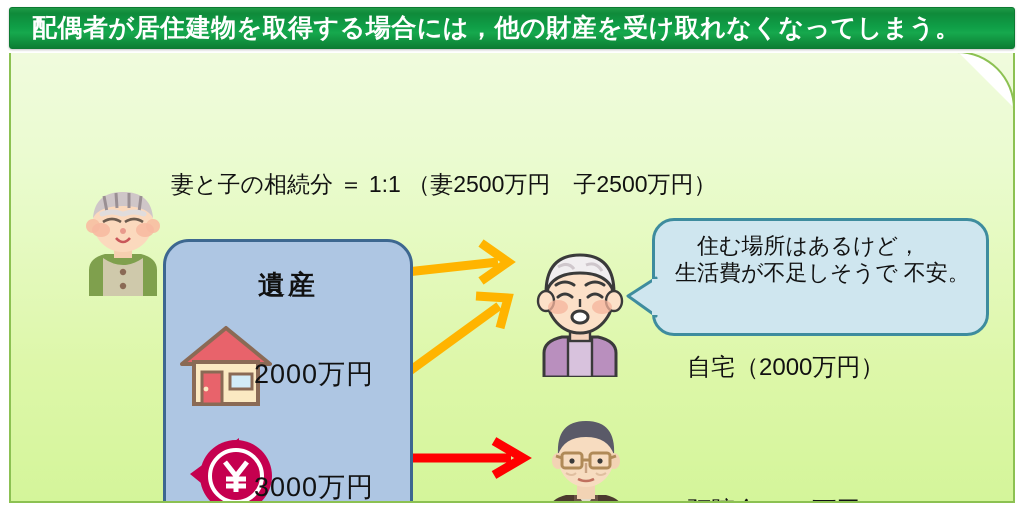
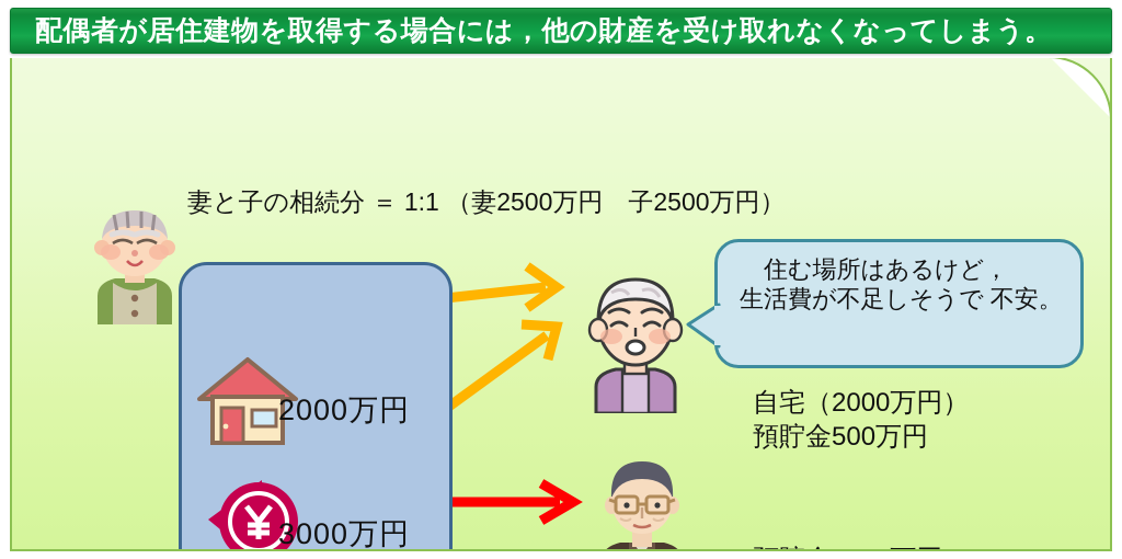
  配偶者が居住建物を取得する場合には，他の財産を受け取れなくなってしまう。
  妻と子の相続分 ＝ 1:1 （妻2500万円 子2500万円）
- 遺産
  2000万円
  3000万円
  住む場所はあるけど，
  生活費が不足しそうで 不安。
  自宅（2000万円）
+ 預貯金500万円
